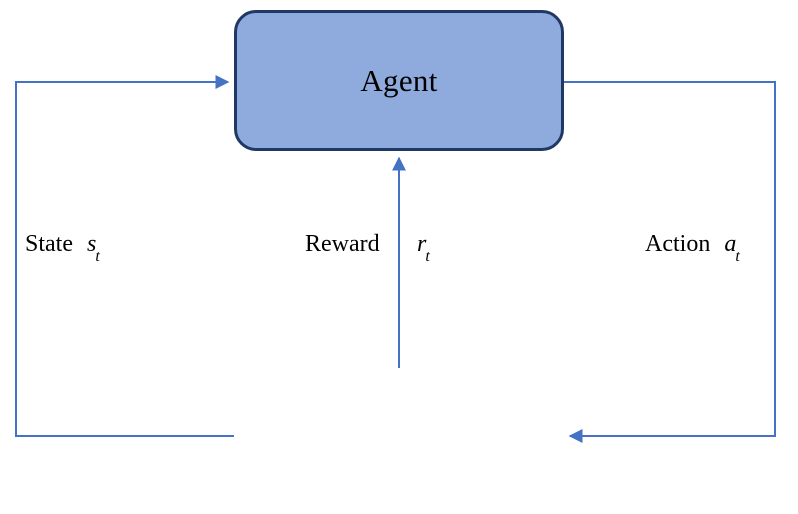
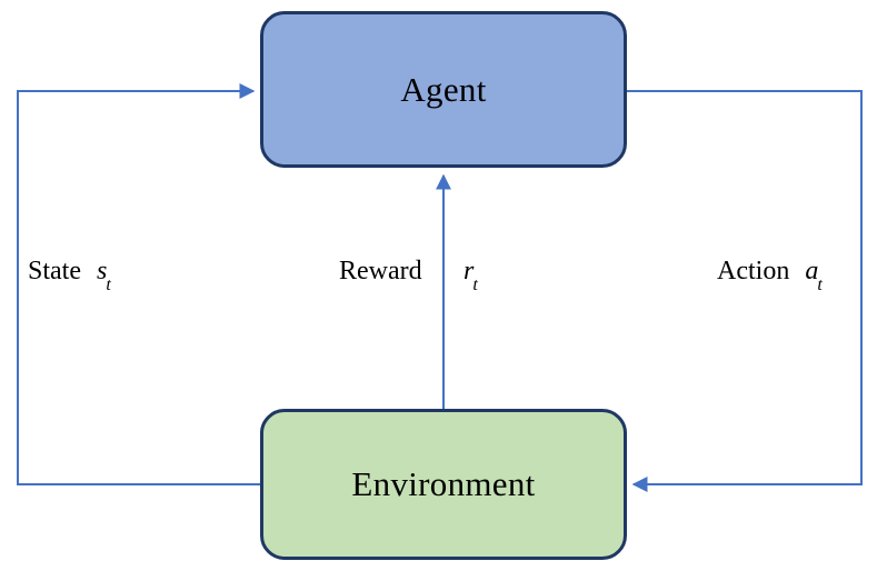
  Agent
+ Environment
  State st
  Reward
  rt
  Action at
